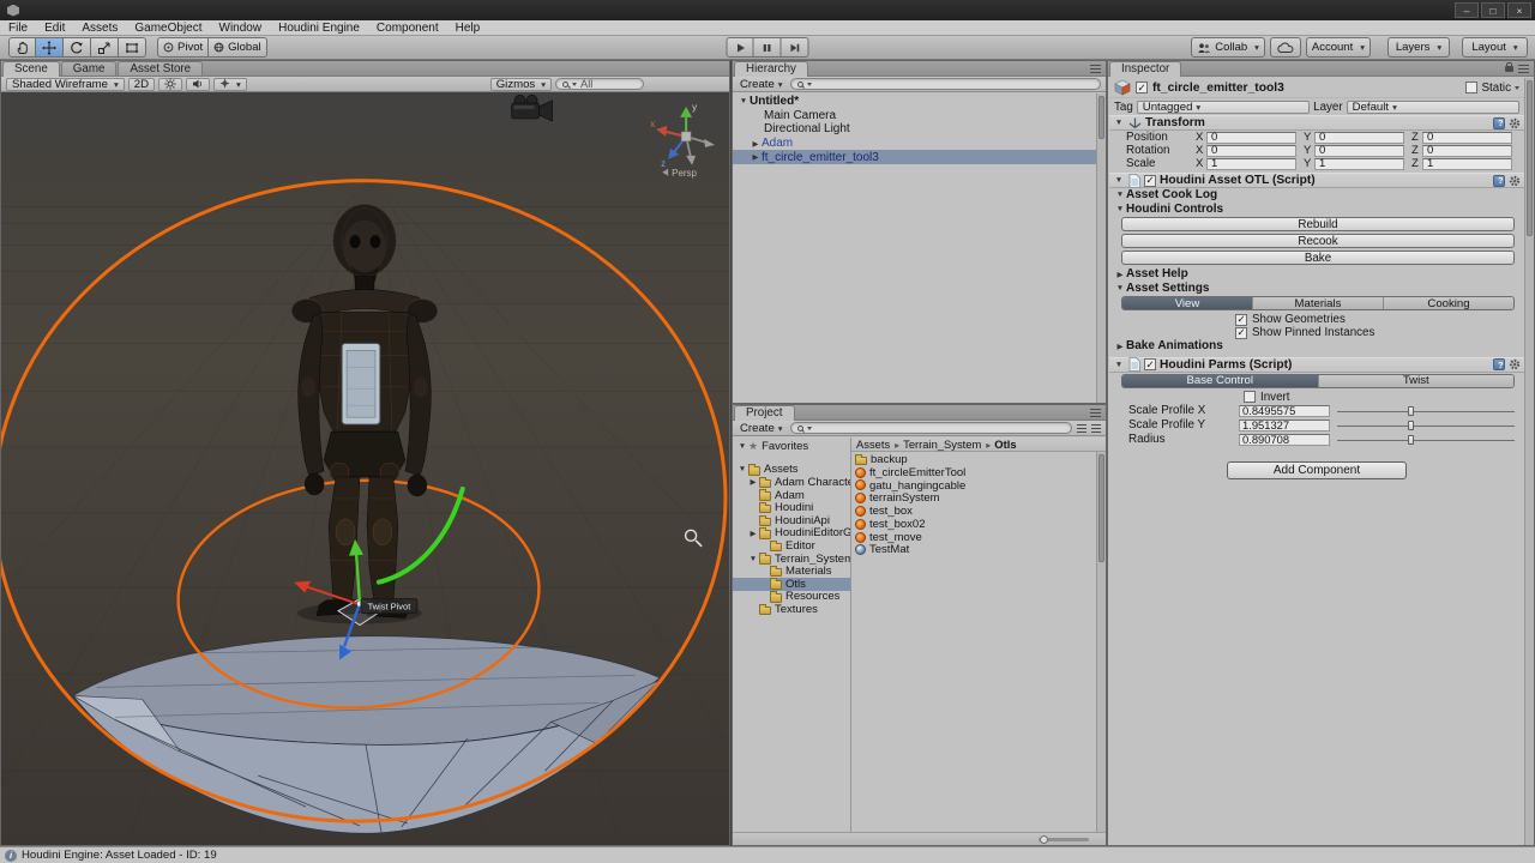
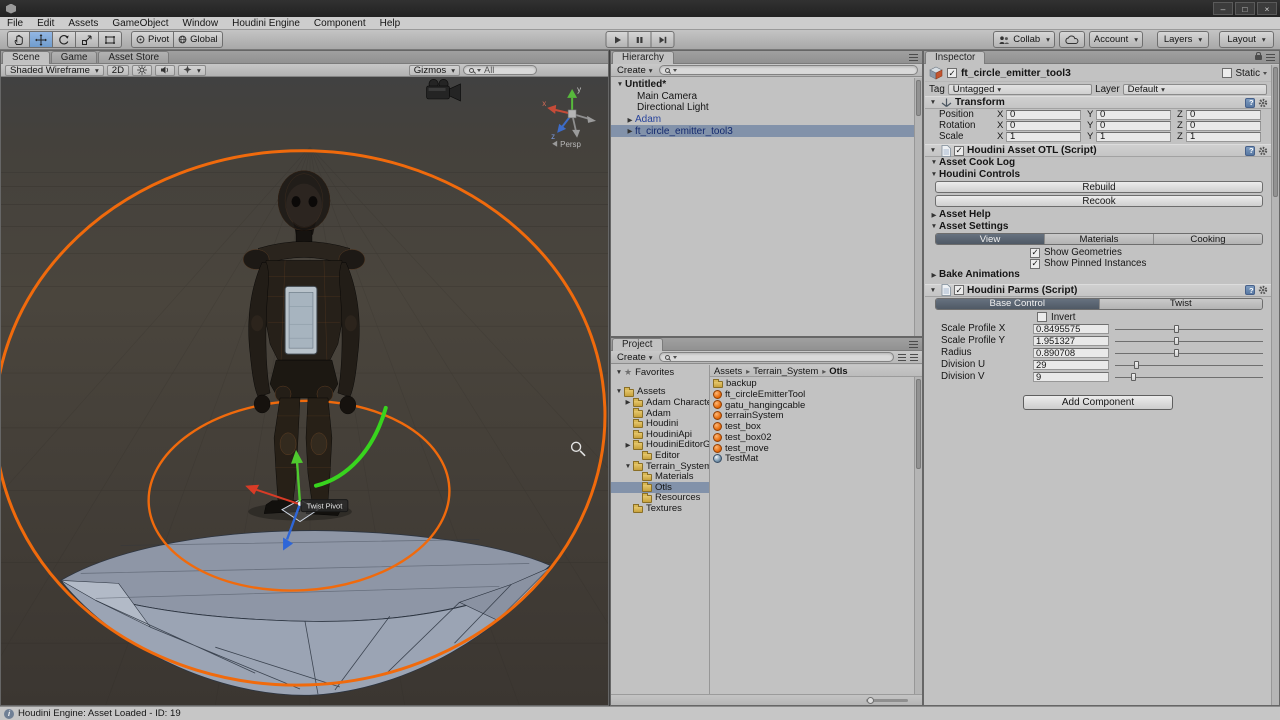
  File
  Edit
  Assets
  GameObject
  Window
  Houdini Engine
  Component
  Help
  Pivot
  Global
  Collab
  Account
  Layers
  Layout
  Scene
  Game
  Asset Store
  Shaded Wireframe
  2D
  Gizmos
  All
  Twist Pivot
  y
  x
  z
  Persp
  Hierarchy
  Create
  Untitled*
  Main Camera
  Directional Light
  Adam
  ft_circle_emitter_tool3
  Project
  Create
  Favorites
  Assets
  Adam Charact
  Adam
  Houdini
  HoudiniApi
  HoudiniEditorG
  Editor
  Terrain_System
  Materials
  Otls
  Resources
  Textures
  Assets
  Terrain_System
  Otls
  backup
  ft_circleEmitterTool
  gatu_hangingcable
  terrainSystem
  test_box
  test_box02
  test_move
  TestMat
  Inspector
  ft_circle_emitter_tool3
  Static
  Tag
  Untagged
  Layer
  Default
  Transform
  Position
  X
  0
  Y
  0
  Z
  0
  Rotation
  X
  0
  Y
  0
  Z
  0
  Scale
  X
  1
  Y
  1
  Z
  1
  Houdini Asset OTL (Script)
  Asset Cook Log
  Houdini Controls
  Rebuild
  Recook
- Bake
  Asset Help
  Asset Settings
  View
  Materials
  Cooking
  Show Geometries
  Show Pinned Instances
  Bake Animations
  Houdini Parms (Script)
  Base Control
  Twist
  Invert
  Scale Profile X
  0.8495575
  Scale Profile Y
  1.951327
  Radius
  0.890708
+ Division U
+ 29
+ Division V
+ 9
  Add Component
  i
  Houdini Engine: Asset Loaded - ID: 19
